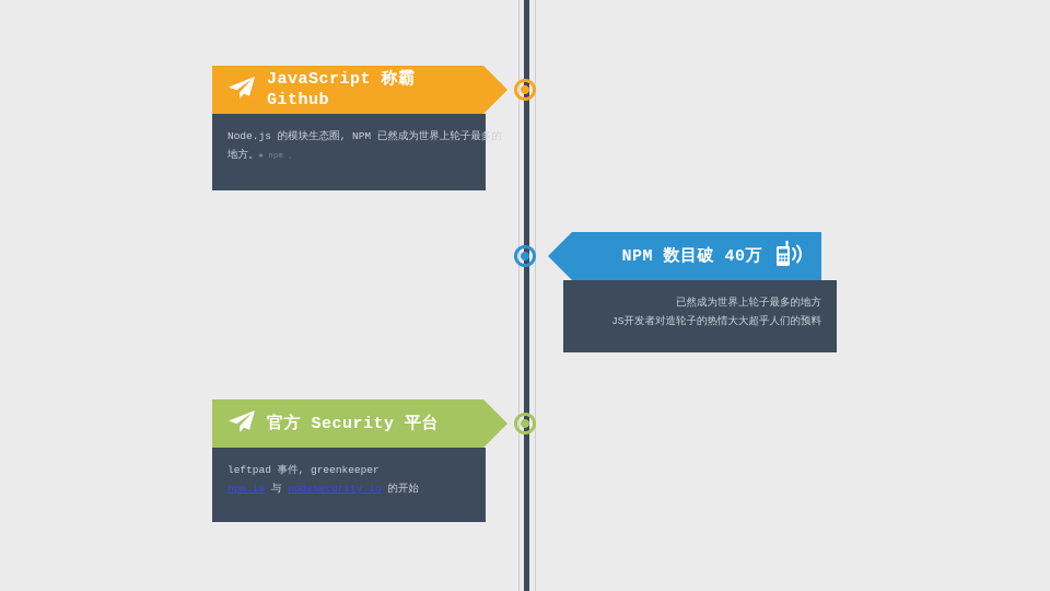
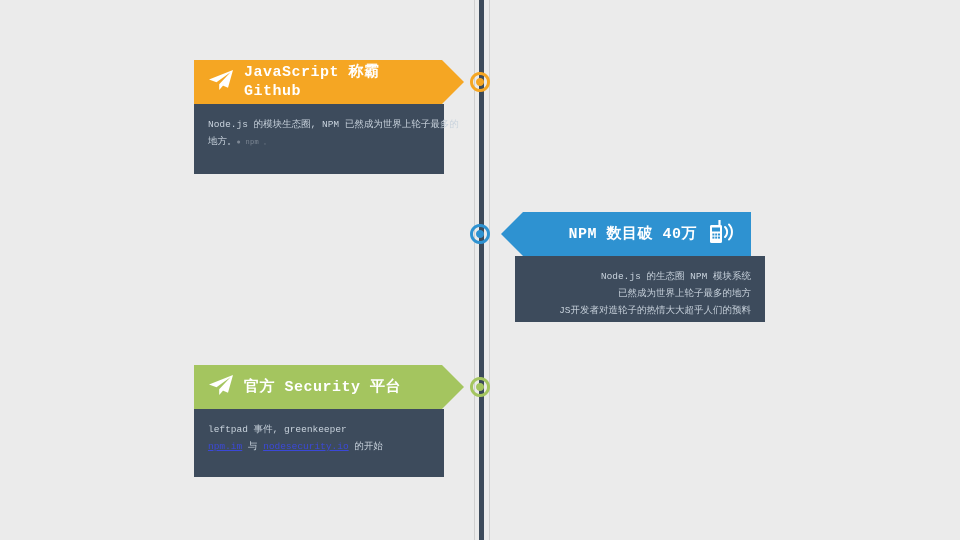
  JavaScript 称霸
  Github
  Node.js 的模块生态圈, NPM 已然成为世界上轮子最多的
  地方。● npm 。
  NPM 数目破 40万
+ Node.js 的生态圈 NPM 模块系统
  已然成为世界上轮子最多的地方
  JS开发者对造轮子的热情大大超乎人们的预料
  官方 Security 平台
  leftpad 事件, greenkeeper
  npm.im 与 nodesecurity.io 的开始
